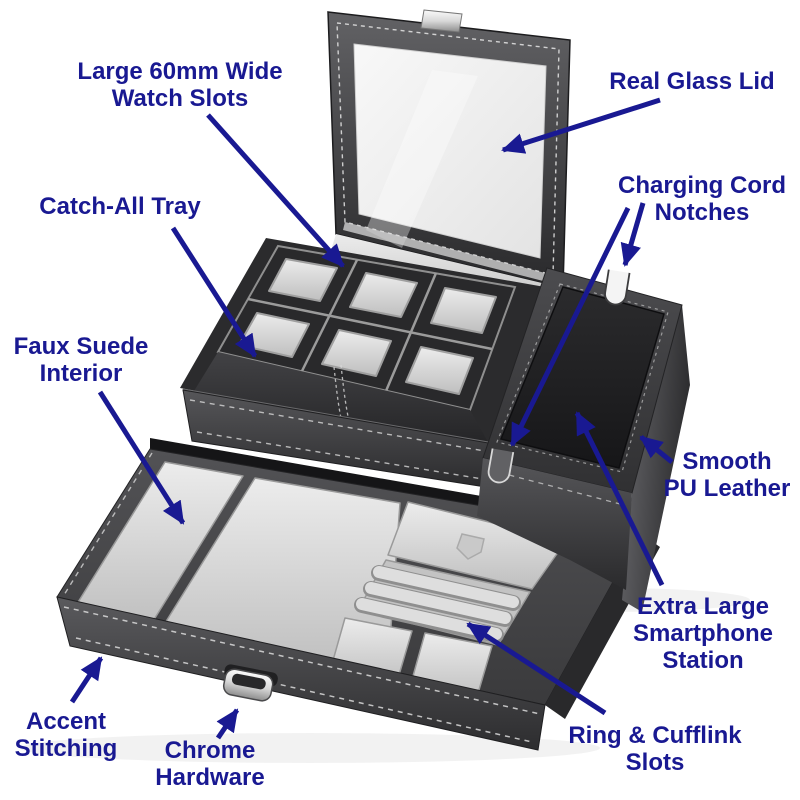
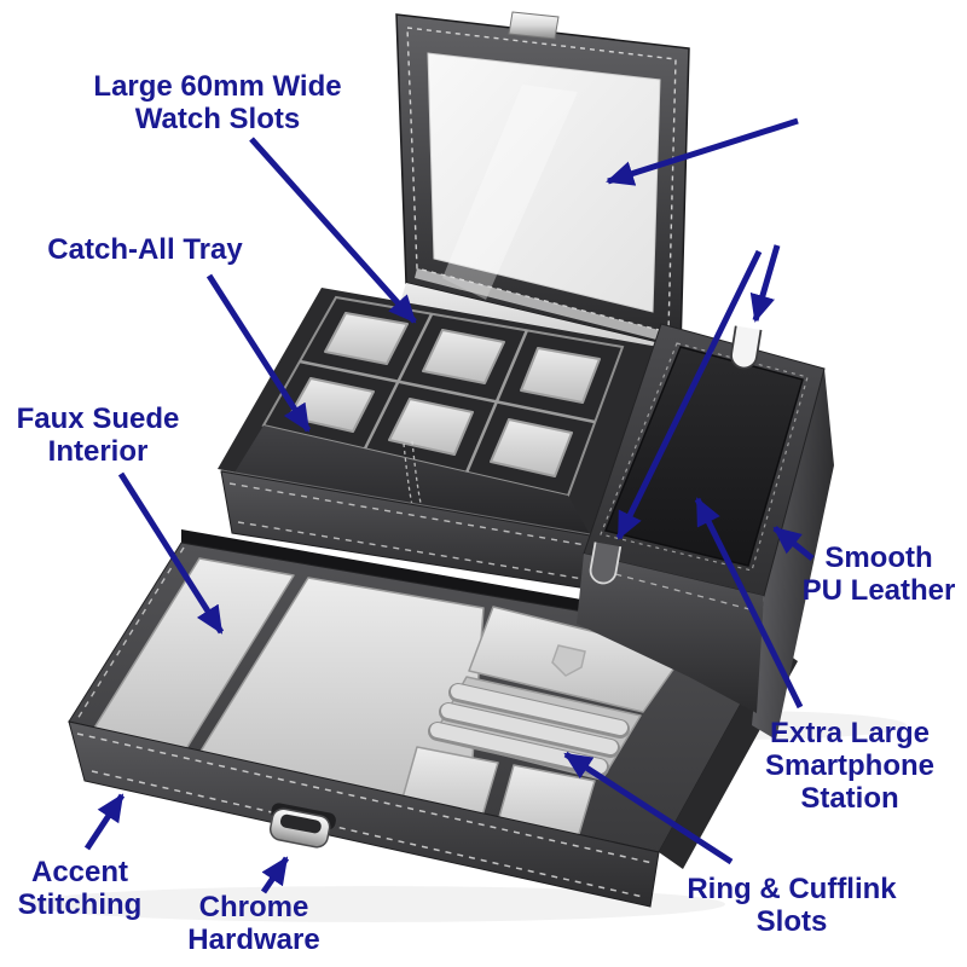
  Large 60mm Wide
  Watch Slots
- Real Glass Lid
- Charging Cord
- Notches
  Catch-All Tray
  Faux Suede
  Interior
  Smooth
  PU Leather
  Extra Large
  Smartphone
  Station
  Ring & Cufflink
  Slots
  Accent
  Stitching
  Chrome
  Hardware
